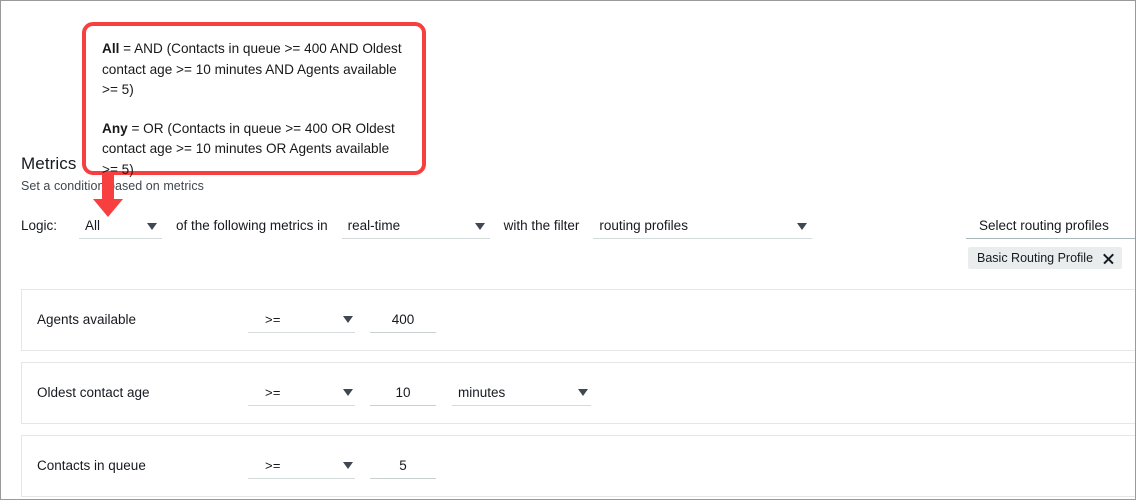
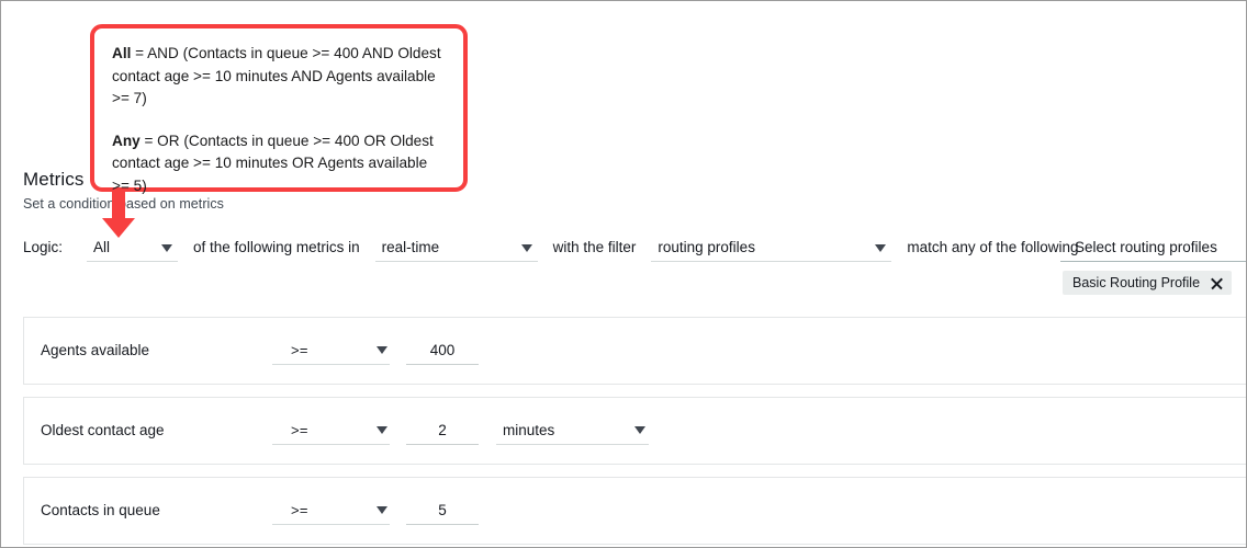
  Metrics
  Set a conditionased on metrics
  Logic:
  All
  of the following metrics in
  real-time
  with the filter
  routing profiles
+ match any of the following
  Select routing profiles
  Basic Routing Profile
  Agents available
  >=
  400
  Oldest contact age
  >=
- 10
+ 2
  minutes
  Contacts in queue
  >=
  5
- All = AND (Contacts in queue >= 400 AND Oldest contact age >= 10 minutes AND Agents available >= 5)
+ All = AND (Contacts in queue >= 400 AND Oldest contact age >= 10 minutes AND Agents available >= 7)
  Any = OR (Contacts in queue >= 400 OR Oldest contact age >= 10 minutes OR Agents available >= 5)
